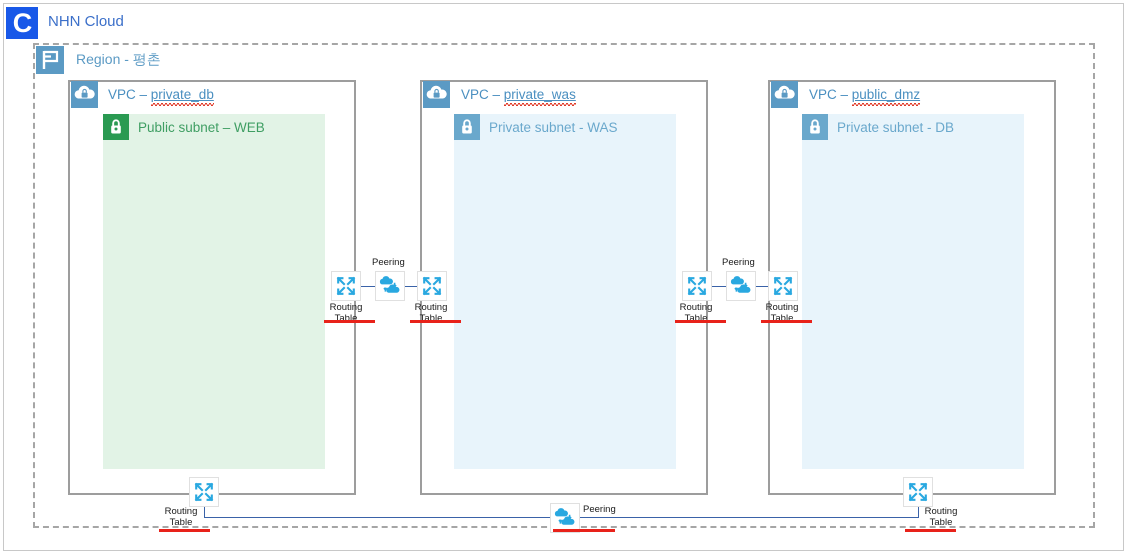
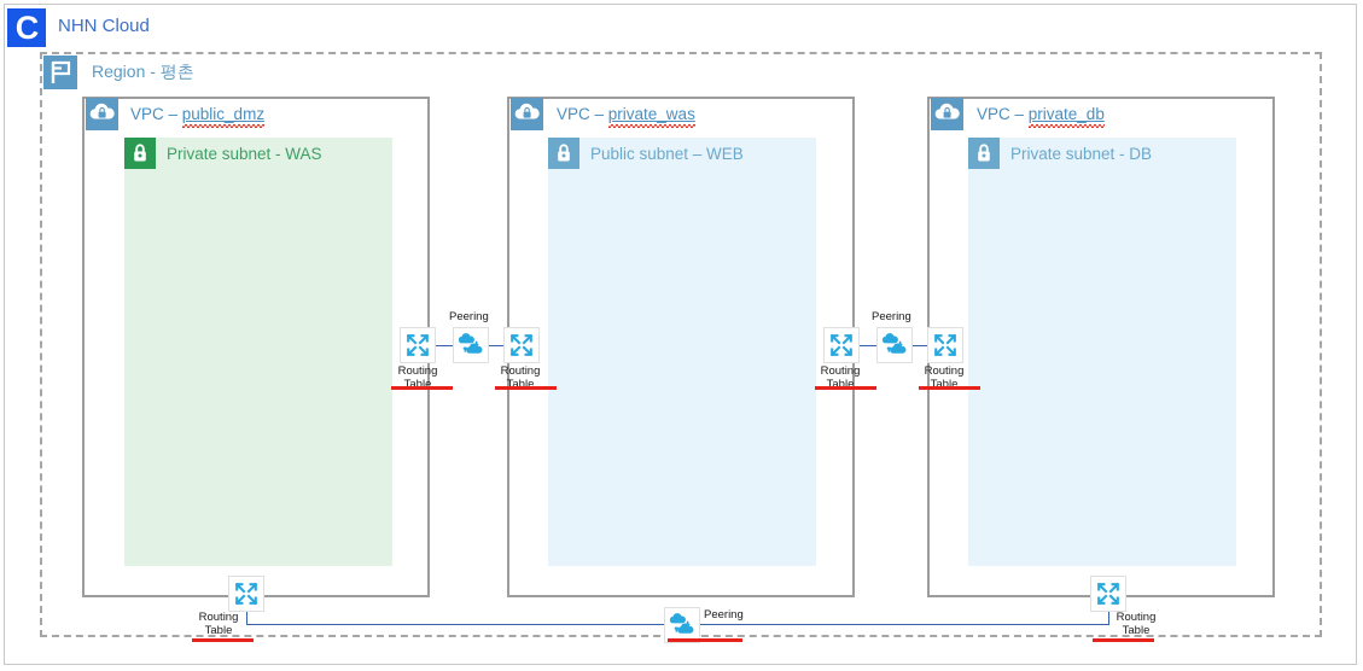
  C
  NHN Cloud
  Region - 평촌
- VPC – private_db
+ VPC – public_dmz
- Public subnet – WEB
+ Private subnet - WAS
  VPC – private_was
- Private subnet - WAS
+ Public subnet – WEB
- VPC – public_dmz
+ VPC – private_db
  Private subnet - DB
  Routing
  Table
  Peering
  Routing
  Table
  Routing
  Table
  Peering
  Routing
  Table
  Routing
  Table
  Peering
  Routing
  Table
